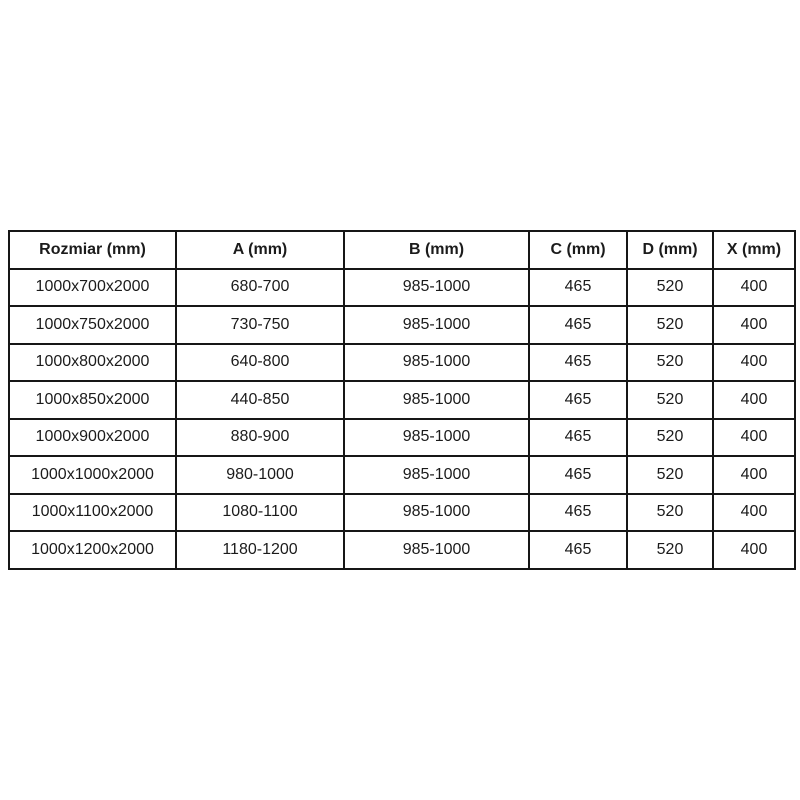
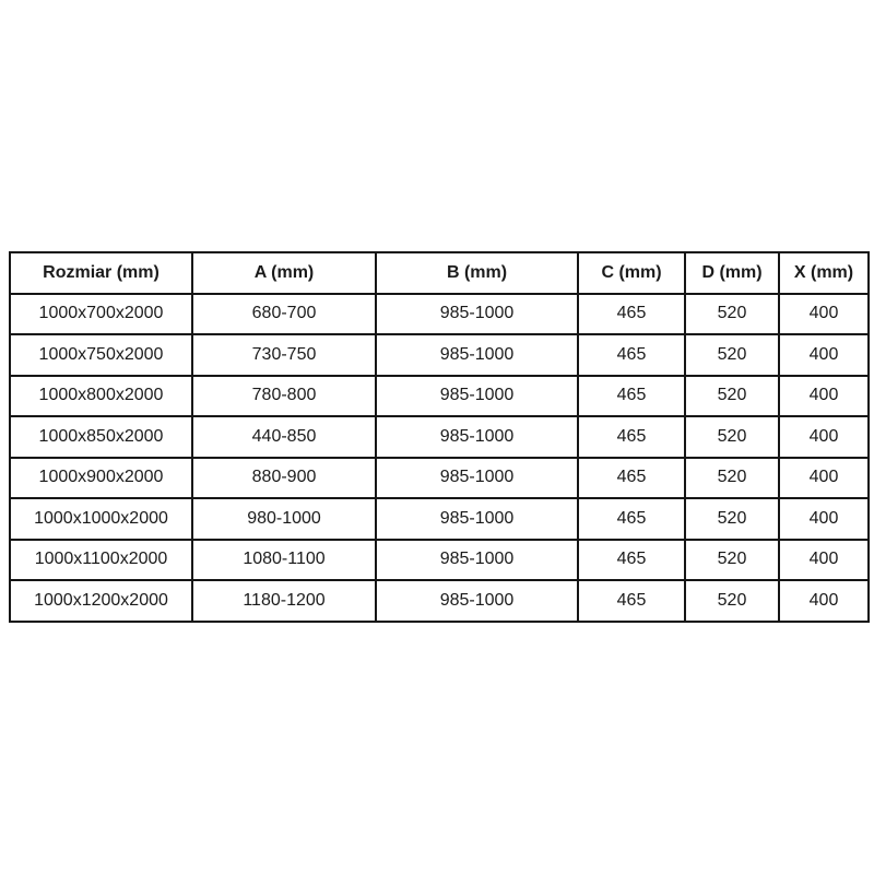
  Rozmiar (mm)	A (mm)	B (mm)	C (mm)	D (mm)	X (mm)
  1000x700x2000	680-700	985-1000	465	520	400
  1000x750x2000	730-750	985-1000	465	520	400
- 1000x800x2000	640-800	985-1000	465	520	400
+ 1000x800x2000	780-800	985-1000	465	520	400
  1000x850x2000	440-850	985-1000	465	520	400
  1000x900x2000	880-900	985-1000	465	520	400
  1000x1000x2000	980-1000	985-1000	465	520	400
  1000x1100x2000	1080-1100	985-1000	465	520	400
  1000x1200x2000	1180-1200	985-1000	465	520	400
